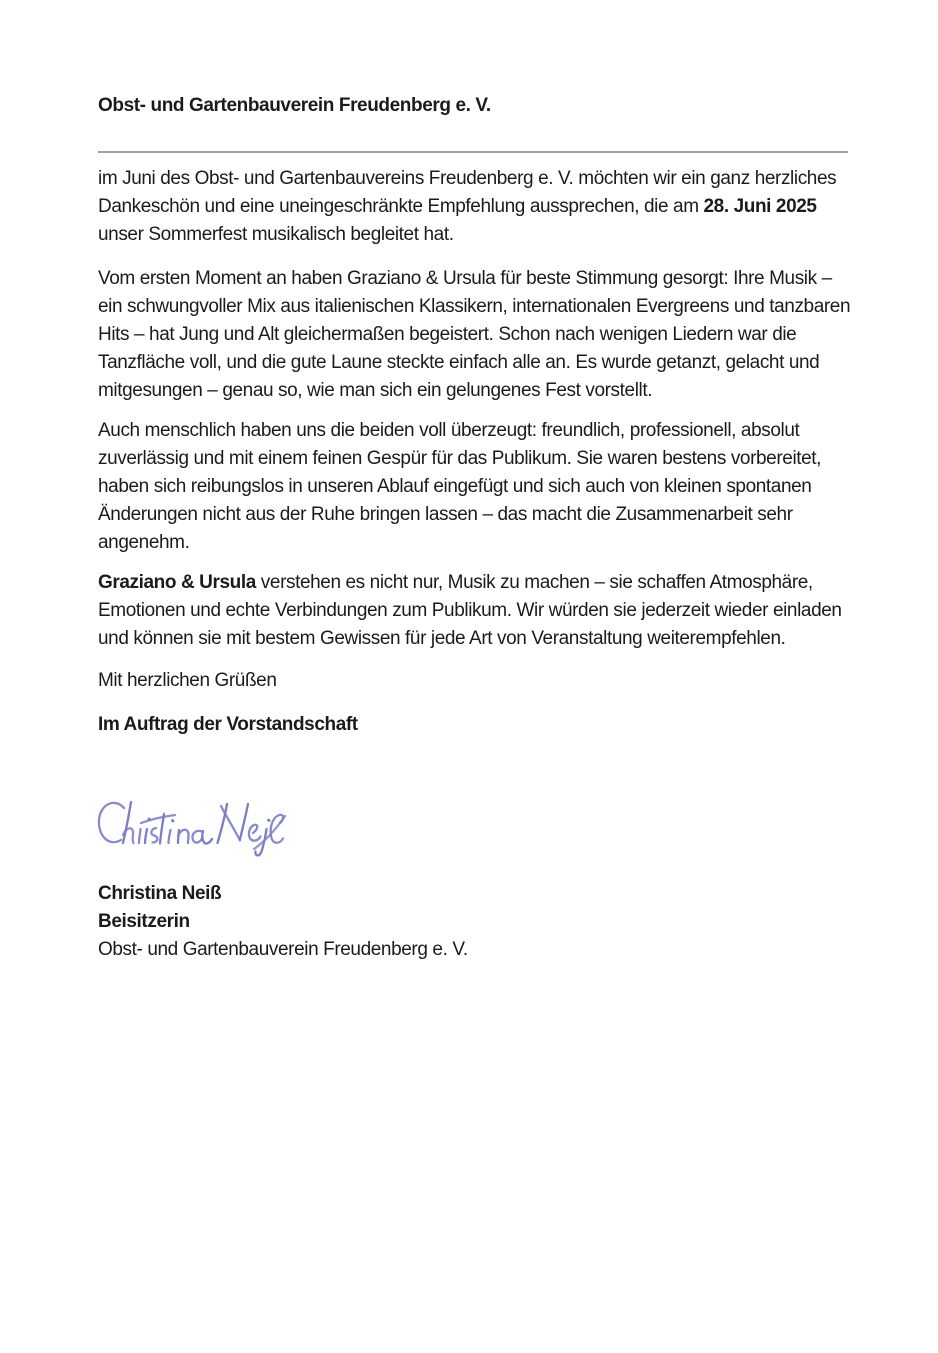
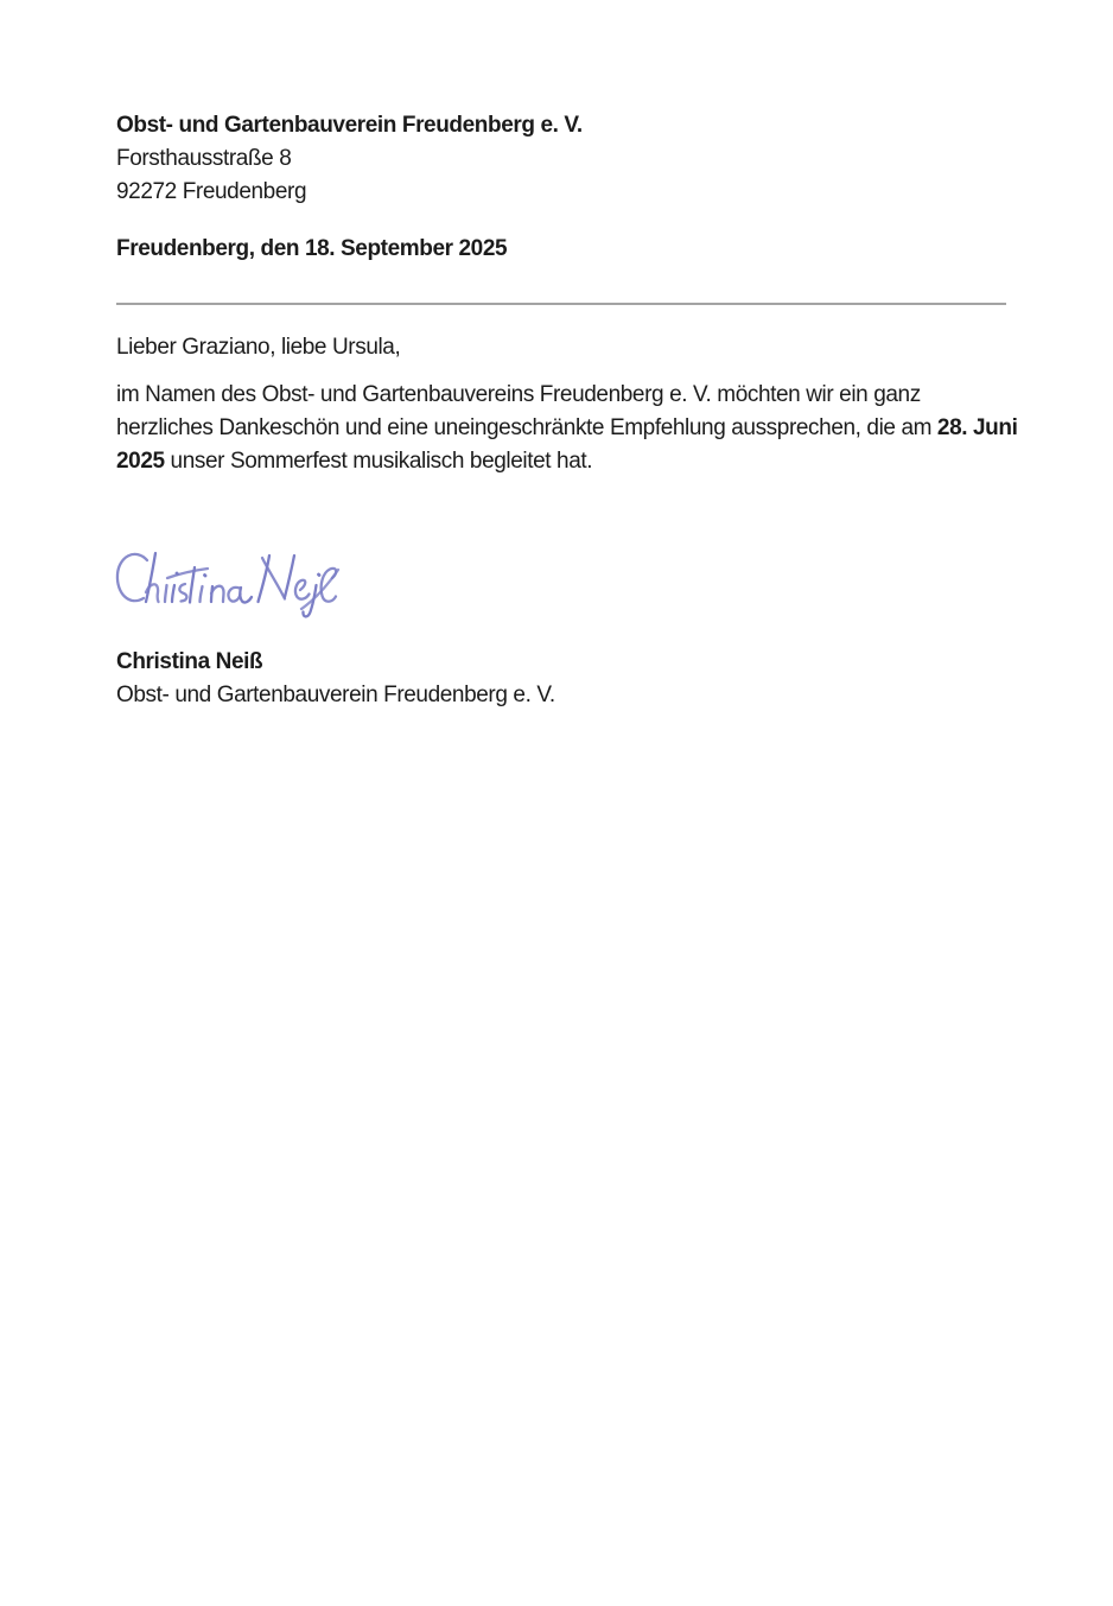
  Obst- und Gartenbauverein Freudenberg e. V.
+ Forsthausstraße 8
+ 92272 Freudenberg
+ Freudenberg, den 18. September 2025
+ Lieber Graziano, liebe Ursula,
- im Juni des Obst- und Gartenbauvereins Freudenberg e. V. möchten wir ein ganz herzliches Dankeschön und eine uneingeschränkte Empfehlung aussprechen, die am 28. Juni 2025 unser Sommerfest musikalisch begleitet hat.
+ im Namen des Obst- und Gartenbauvereins Freudenberg e. V. möchten wir ein ganz herzliches Dankeschön und eine uneingeschränkte Empfehlung aussprechen, die am 28. Juni 2025 unser Sommerfest musikalisch begleitet hat.
- Vom ersten Moment an haben Graziano & Ursula für beste Stimmung gesorgt: Ihre Musik – ein schwungvoller Mix aus italienischen Klassikern, internationalen Evergreens und tanzbaren Hits – hat Jung und Alt gleichermaßen begeistert. Schon nach wenigen Liedern war die Tanzfläche voll, und die gute Laune steckte einfach alle an. Es wurde getanzt, gelacht und mitgesungen – genau so, wie man sich ein gelungenes Fest vorstellt.
- Auch menschlich haben uns die beiden voll überzeugt: freundlich, professionell, absolut zuverlässig und mit einem feinen Gespür für das Publikum. Sie waren bestens vorbereitet, haben sich reibungslos in unseren Ablauf eingefügt und sich auch von kleinen spontanen Änderungen nicht aus der Ruhe bringen lassen – das macht die Zusammenarbeit sehr angenehm.
- Graziano & Ursula verstehen es nicht nur, Musik zu machen – sie schaffen Atmosphäre, Emotionen und echte Verbindungen zum Publikum. Wir würden sie jederzeit wieder einladen und können sie mit bestem Gewissen für jede Art von Veranstaltung weiterempfehlen.
- Mit herzlichen Grüßen
- Im Auftrag der Vorstandschaft
  Christina Neiß
- Beisitzerin
  Obst- und Gartenbauverein Freudenberg e. V.
